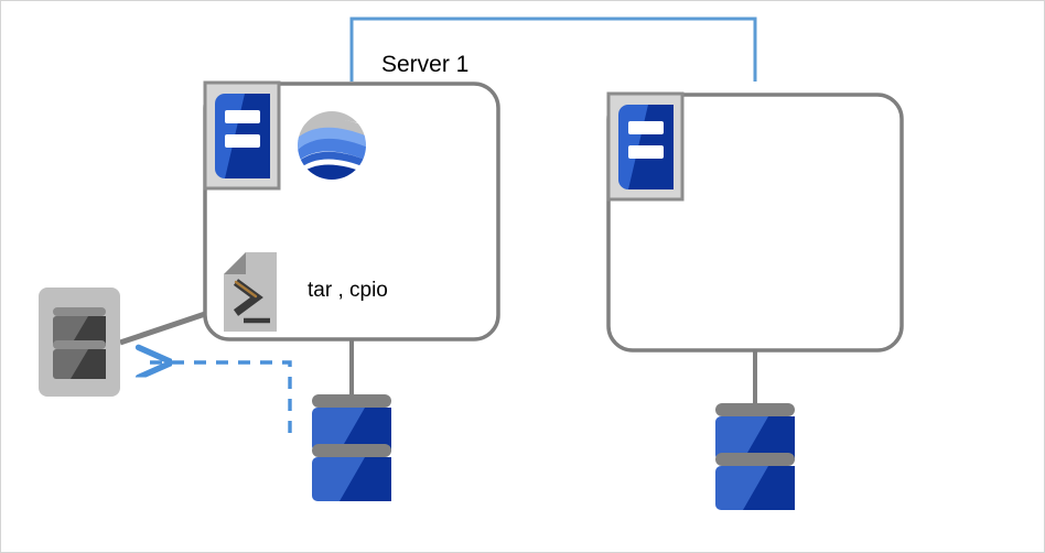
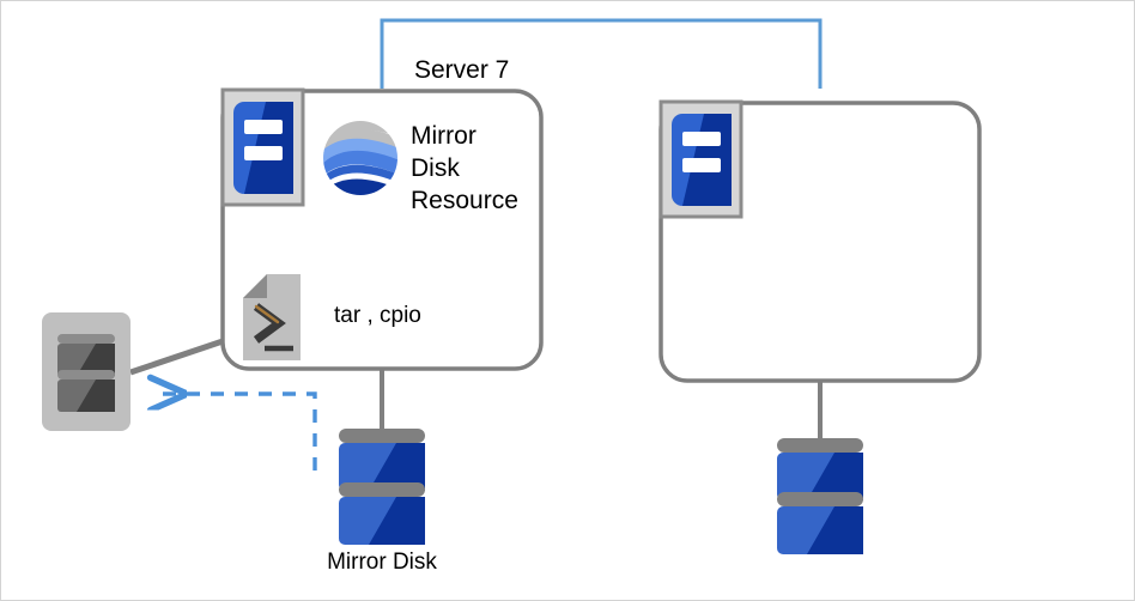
- Server 1
+ Server 7
+ Mirror
+ Disk
+ Resource
  tar , cpio
+ Mirror Disk
